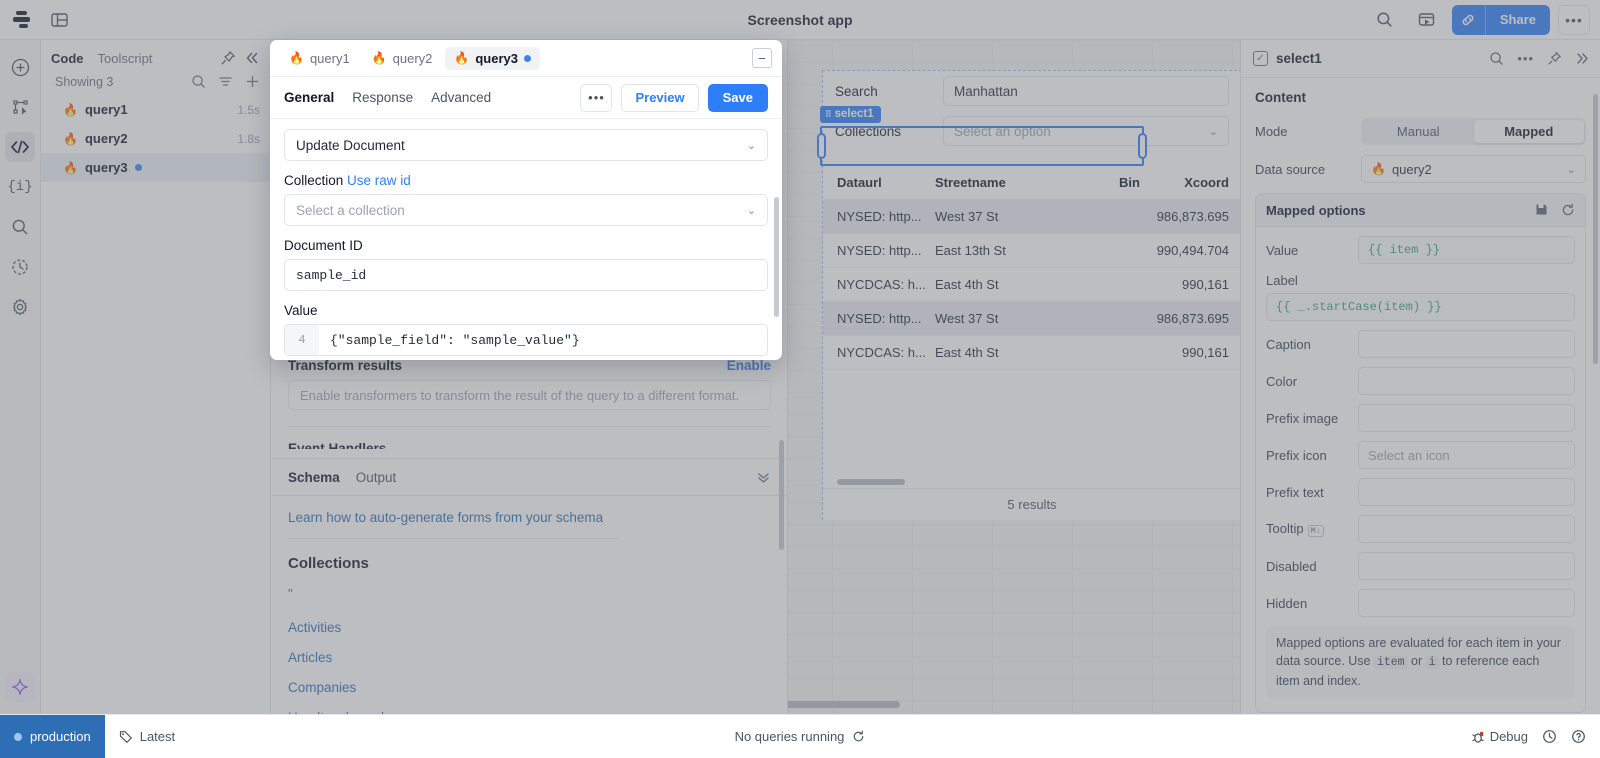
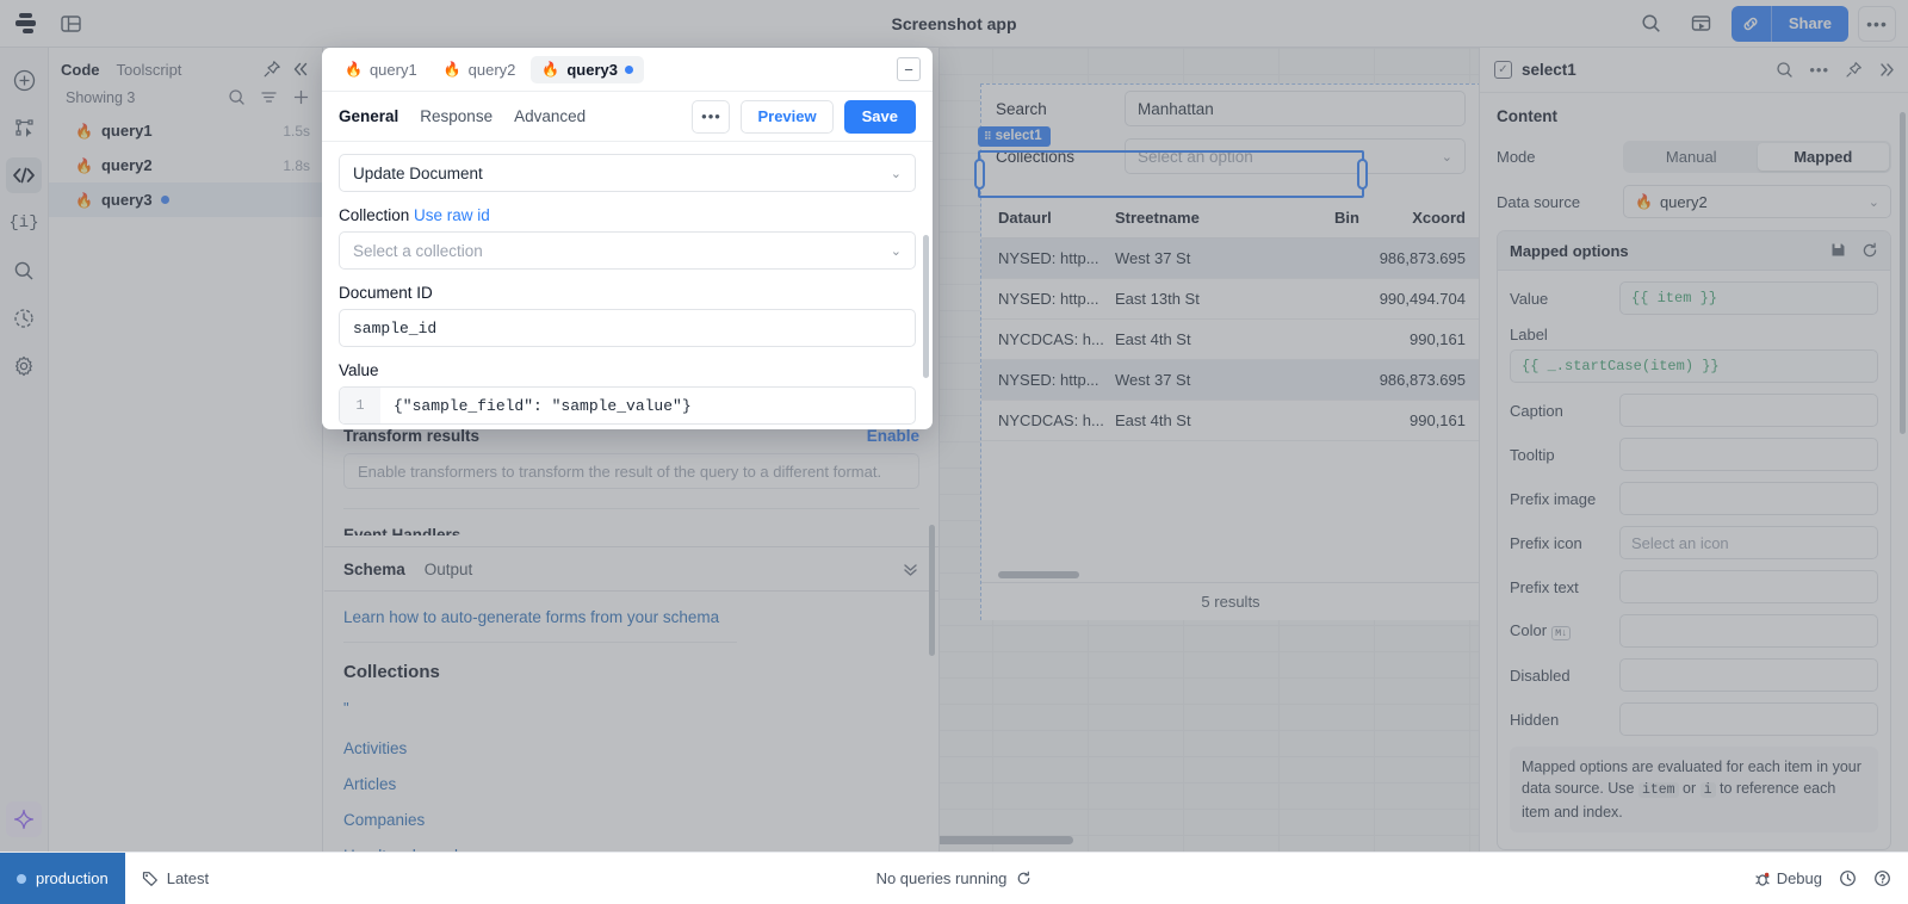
  Screenshot app
  Share
  •••
  {i}
  Code
  Toolscript
  Showing 3
  🔥
  query1
  1.5s
  🔥
  query2
  1.8s
  🔥
  query3
  Search
  Manhattan
  Collections
  Select an option
  ⌄
  ⠿
  select1
  Dataurl
  Streetname
  Bin
  Xcoord
  NYSED: http...
  West 37 St
  986,873.695
  NYSED: http...
  East 13th St
  990,494.704
  NYCDCAS: h...
  East 4th St
  990,161
  NYSED: http...
  West 37 St
  986,873.695
  NYCDCAS: h...
  East 4th St
  990,161
  5 results
  Transform results
  Enable
  Enable transformers to transform the result of the query to a different format.
  Event Handlers
  Schema
  Output
  Learn how to auto-generate forms from your schema
  Collections
  "
  Activities
  Articles
  Companies
  ✓
  select1
  •••
  Content
  Mode
  Manual
  Mapped
  Data source
  🔥
  query2
  ⌄
  Mapped options
  Value
  {{ item }}
  Label
  {{ _.startCase(item) }}
  Caption
- Color
+ Tooltip
  Prefix image
  Prefix icon
  Select an icon
  Prefix text
- Tooltip M↓
+ Color M↓
  Disabled
  Hidden
  Mapped options are evaluated for each item in your data source. Use item or i to reference each item and index.
  🔥
  query1
  🔥
  query2
  🔥
  query3
  −
  General
  Response
  Advanced
  •••
  Preview
  Save
  Update Document
  ⌄
  Collection Use raw id
  Select a collection
  ⌄
  Document ID
  sample_id
  Value
- 4
+ 1
  {"sample_field": "sample_value"}
  production
  Latest
  No queries running
  Debug
